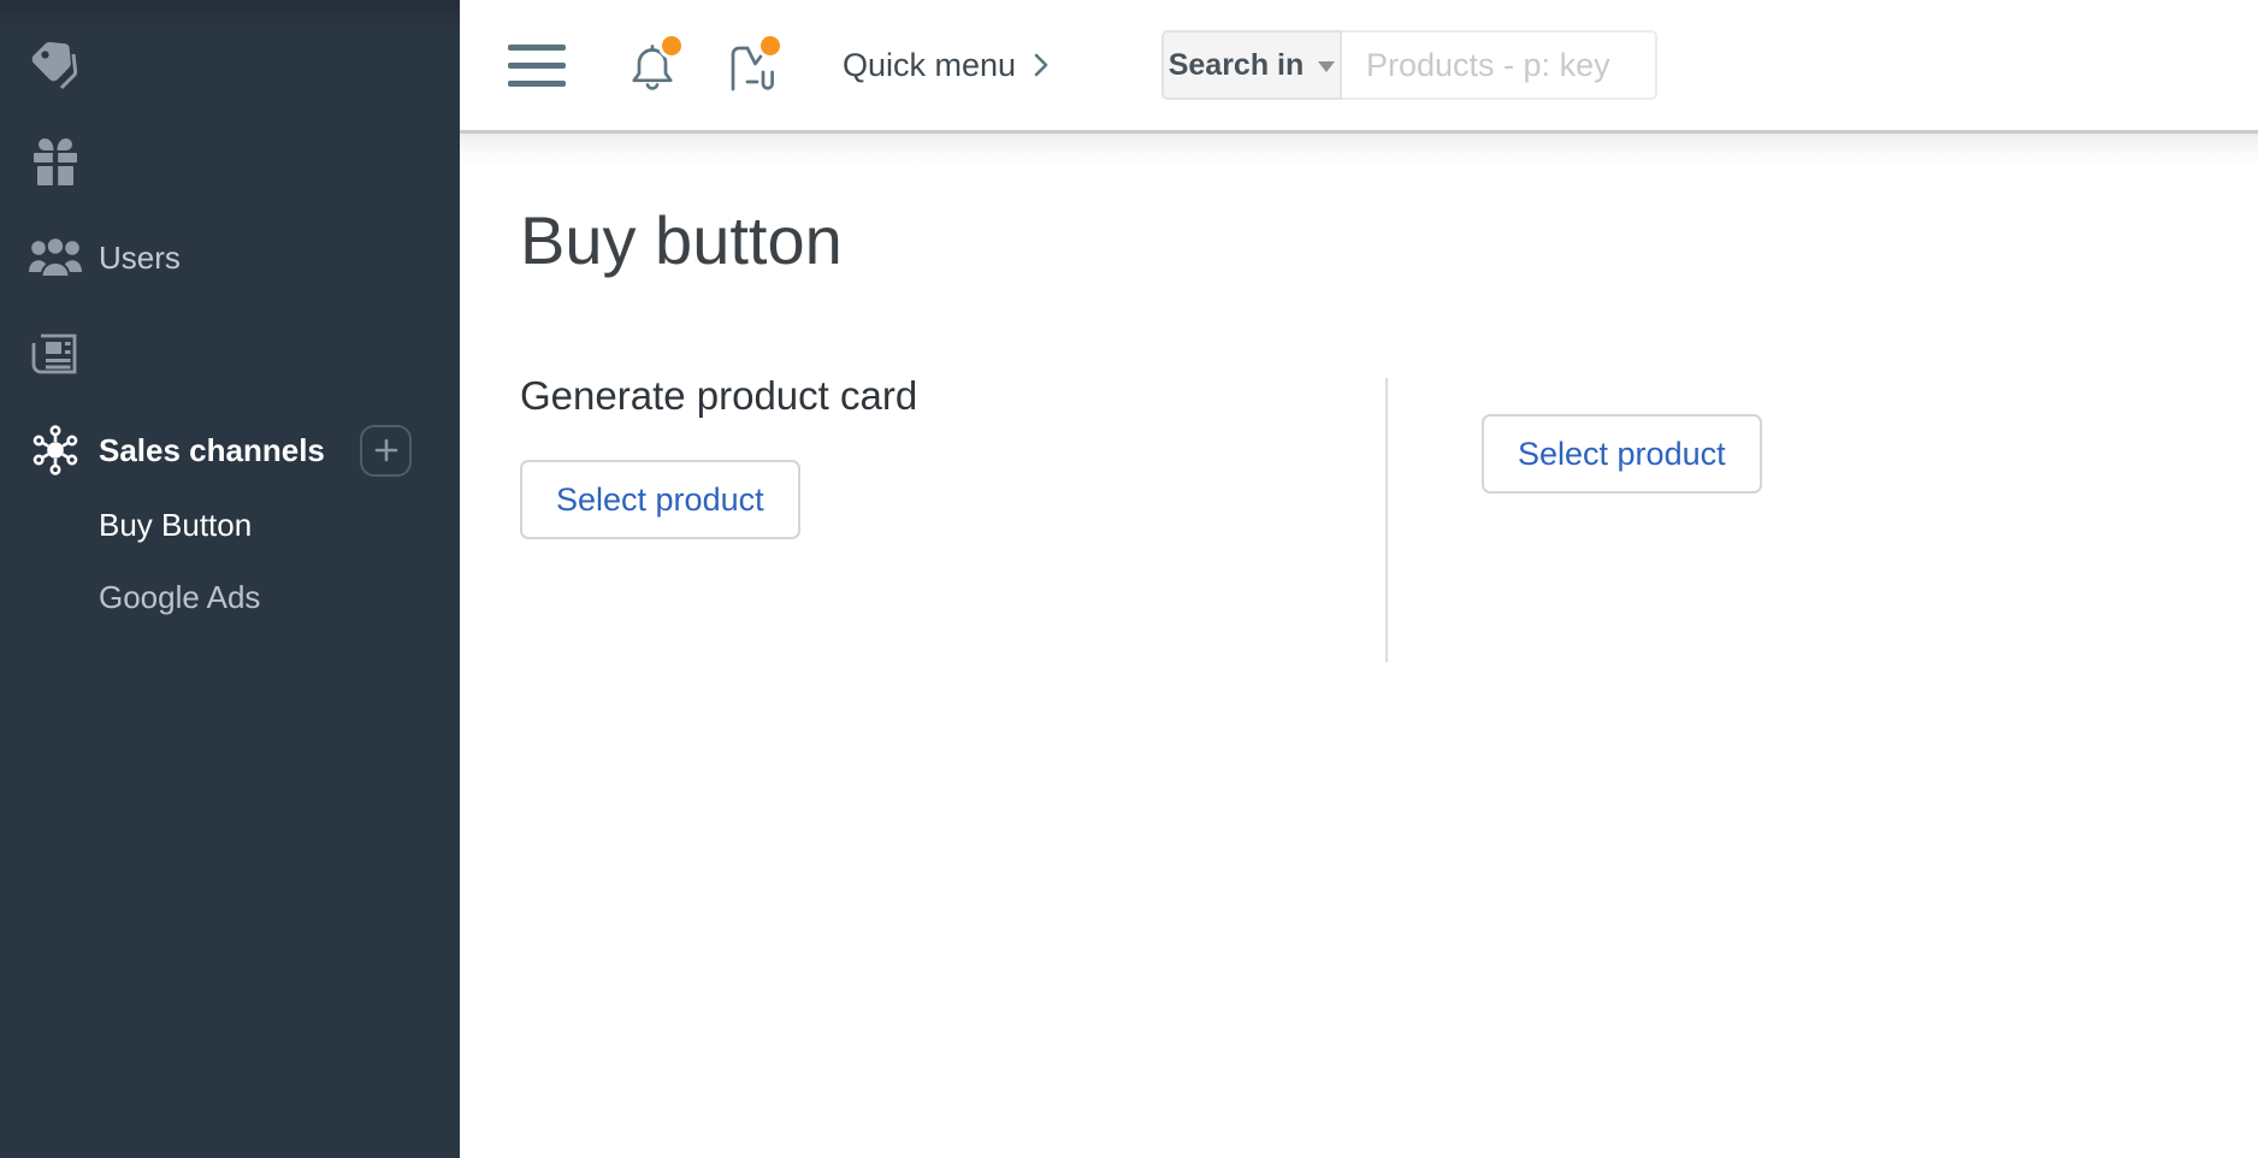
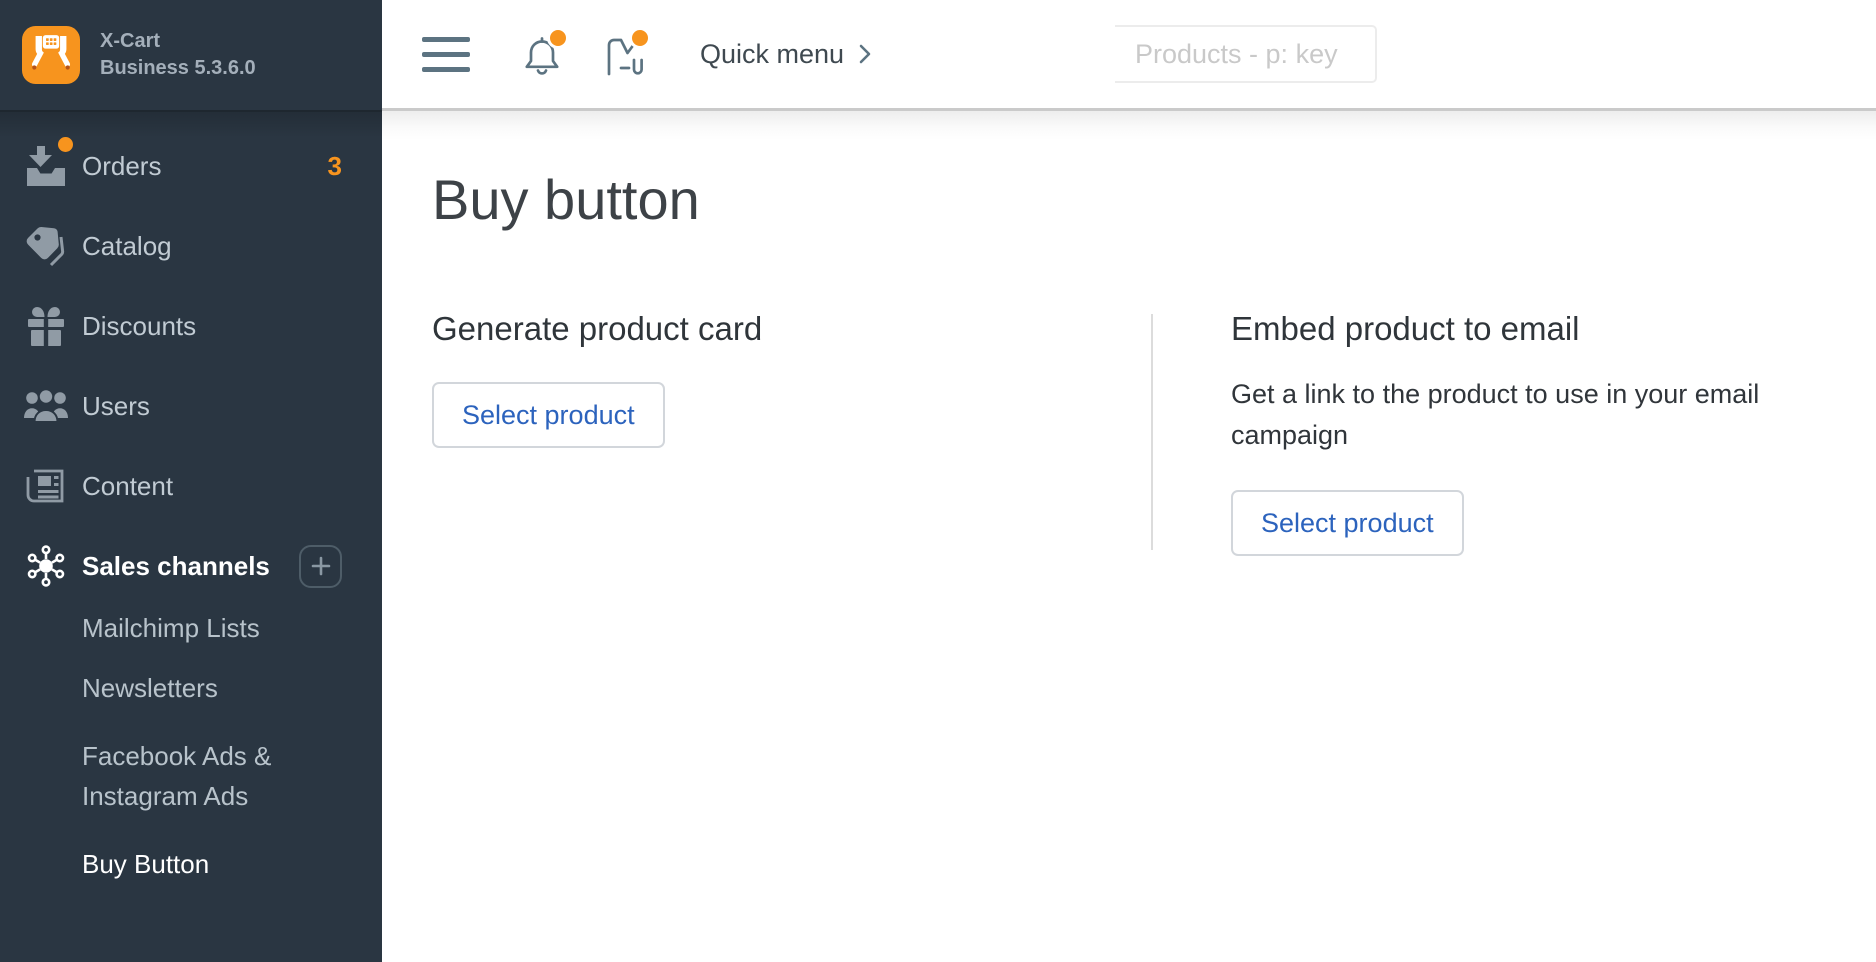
+ X-Cart
+ Business 5.3.6.0
+ Orders
+ 3
+ Catalog
+ Discounts
  Users
+ Content
  Sales channels
+ Mailchimp Lists
+ Newsletters
+ Facebook Ads & Instagram Ads
  Buy Button
- Google Ads
  Quick menu
- Search in
  Products - p: key
  Buy button
  Generate product card
  Select product
+ Embed product to email
+ Get a link to the product to use in your email campaign
  Select product
